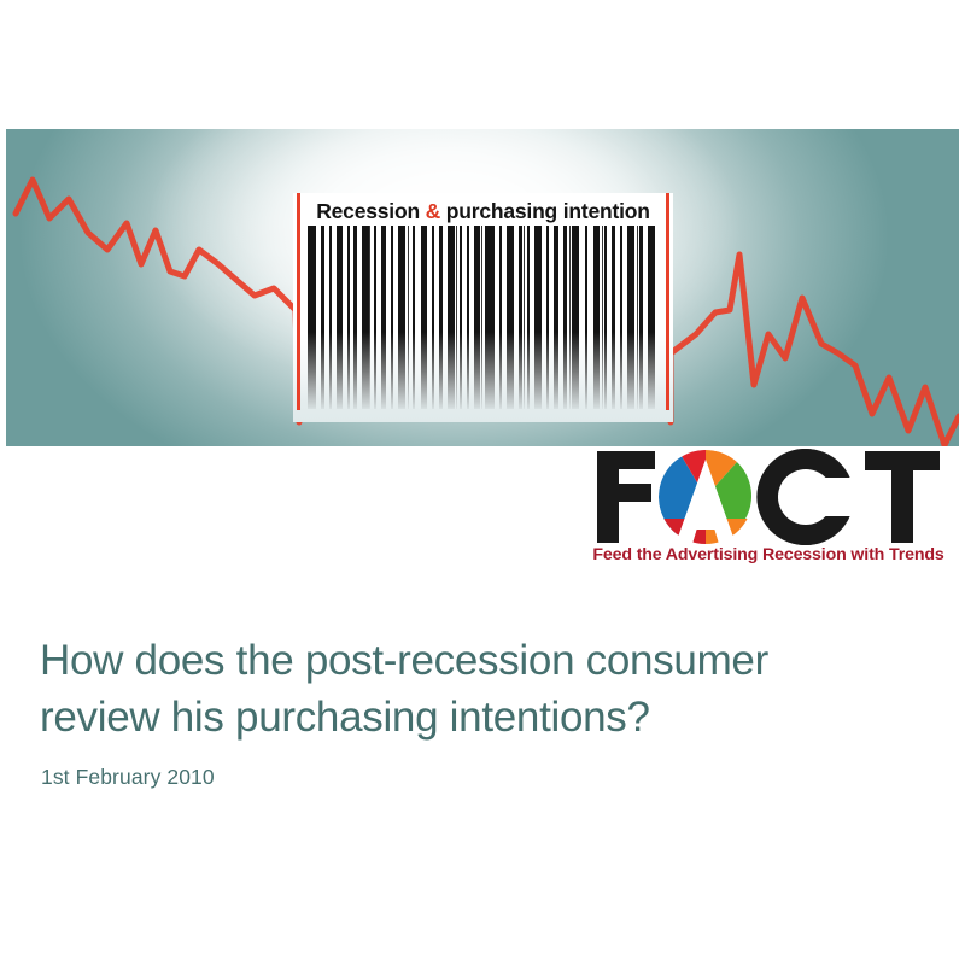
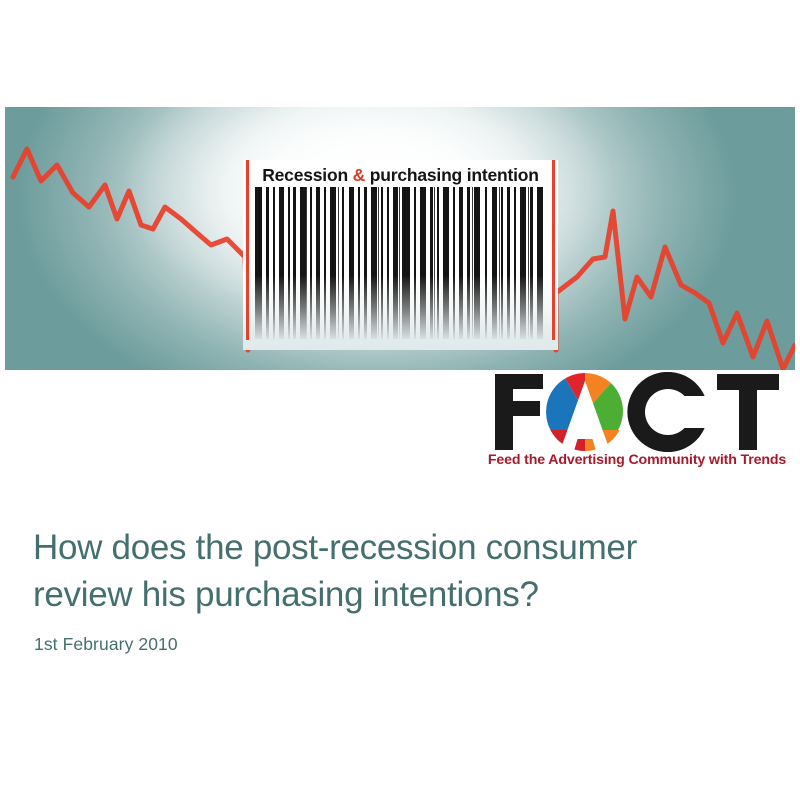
  Recession & purchasing intention
- Feed the Advertising Recession with Trends
+ Feed the Advertising Community with Trends
  How does the post-recession consumer
  review his purchasing intentions?
  1st February 2010
